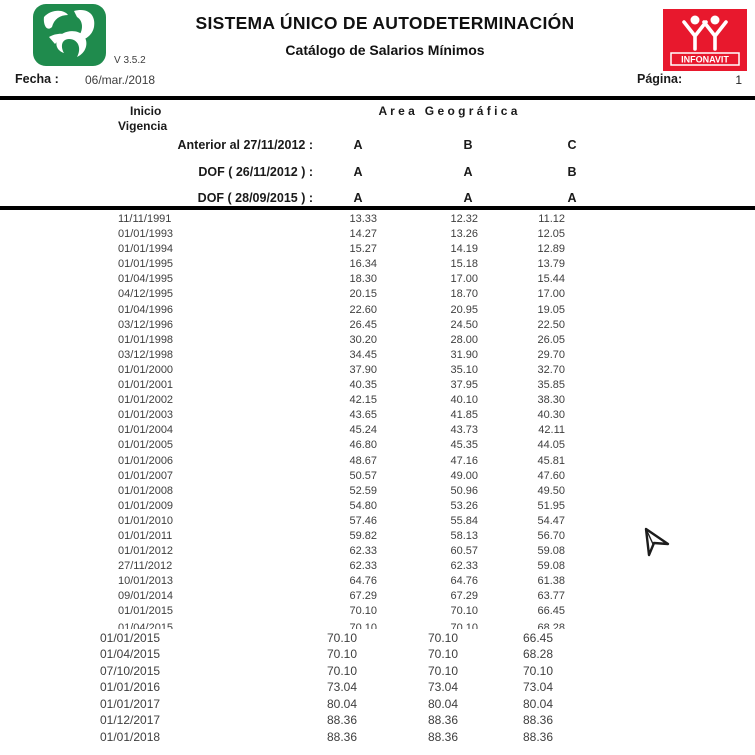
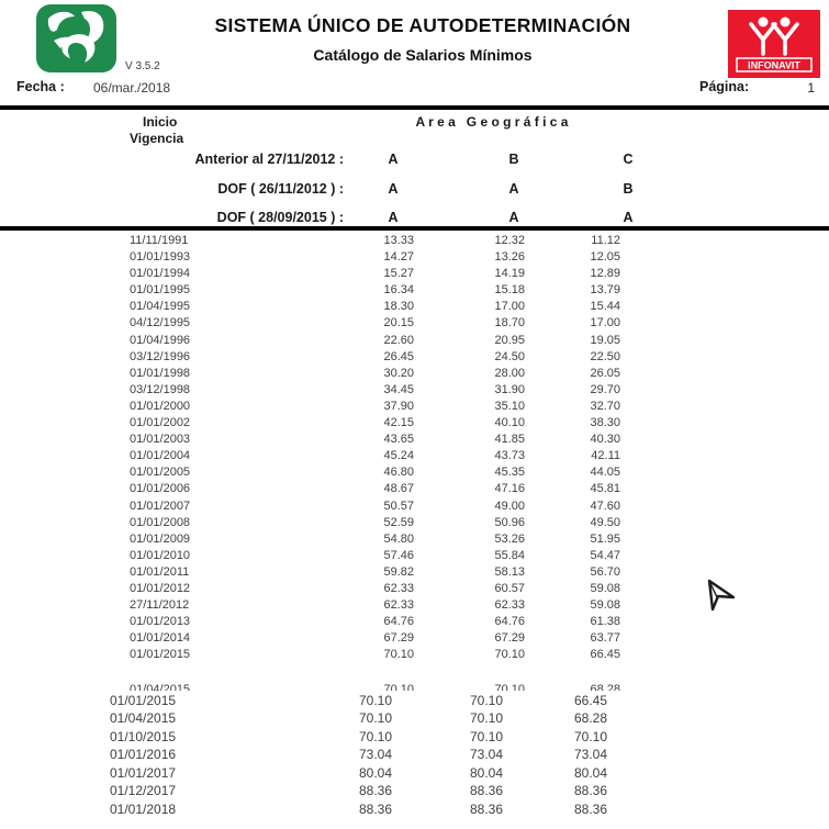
  V 3.5.2
  SISTEMA ÚNICO DE AUTODETERMINACIÓN
  Catálogo de Salarios Mínimos
  INFONAVIT
  Fecha :
  06/mar./2018
  Página:
  1
  Inicio
  Vigencia
  A r e a G e o g r á f i c a
  Anterior al 27/11/2012 :
  A
  B
  C
  DOF ( 26/11/2012 ) :
  A
  A
  B
  DOF ( 28/09/2015 ) :
  A
  A
  A
  11/11/1991
  13.33
  12.32
  11.12
  01/01/1993
  14.27
  13.26
  12.05
  01/01/1994
  15.27
  14.19
  12.89
  01/01/1995
  16.34
  15.18
  13.79
  01/04/1995
  18.30
  17.00
  15.44
  04/12/1995
  20.15
  18.70
  17.00
  01/04/1996
  22.60
  20.95
  19.05
  03/12/1996
  26.45
  24.50
  22.50
  01/01/1998
  30.20
  28.00
  26.05
  03/12/1998
  34.45
  31.90
  29.70
  01/01/2000
  37.90
  35.10
  32.70
- 01/01/2001
- 40.35
- 37.95
- 35.85
  01/01/2002
  42.15
  40.10
  38.30
  01/01/2003
  43.65
  41.85
  40.30
  01/01/2004
  45.24
  43.73
  42.11
  01/01/2005
  46.80
  45.35
  44.05
  01/01/2006
  48.67
  47.16
  45.81
  01/01/2007
  50.57
  49.00
  47.60
  01/01/2008
  52.59
  50.96
  49.50
  01/01/2009
  54.80
  53.26
  51.95
  01/01/2010
  57.46
  55.84
  54.47
  01/01/2011
  59.82
  58.13
  56.70
  01/01/2012
  62.33
  60.57
  59.08
  27/11/2012
  62.33
  62.33
  59.08
- 10/01/2013
+ 01/01/2013
  64.76
  64.76
  61.38
- 09/01/2014
+ 01/01/2014
  67.29
  67.29
  63.77
  01/01/2015
  70.10
  70.10
  66.45
  01/04/2015
  70.10
  70.10
  68.28
  01/01/2015
  70.10
  70.10
  66.45
  01/04/2015
  70.10
  70.10
  68.28
- 07/10/2015
+ 01/10/2015
  70.10
  70.10
  70.10
  01/01/2016
  73.04
  73.04
  73.04
  01/01/2017
  80.04
  80.04
  80.04
  01/12/2017
  88.36
  88.36
  88.36
  01/01/2018
  88.36
  88.36
  88.36
